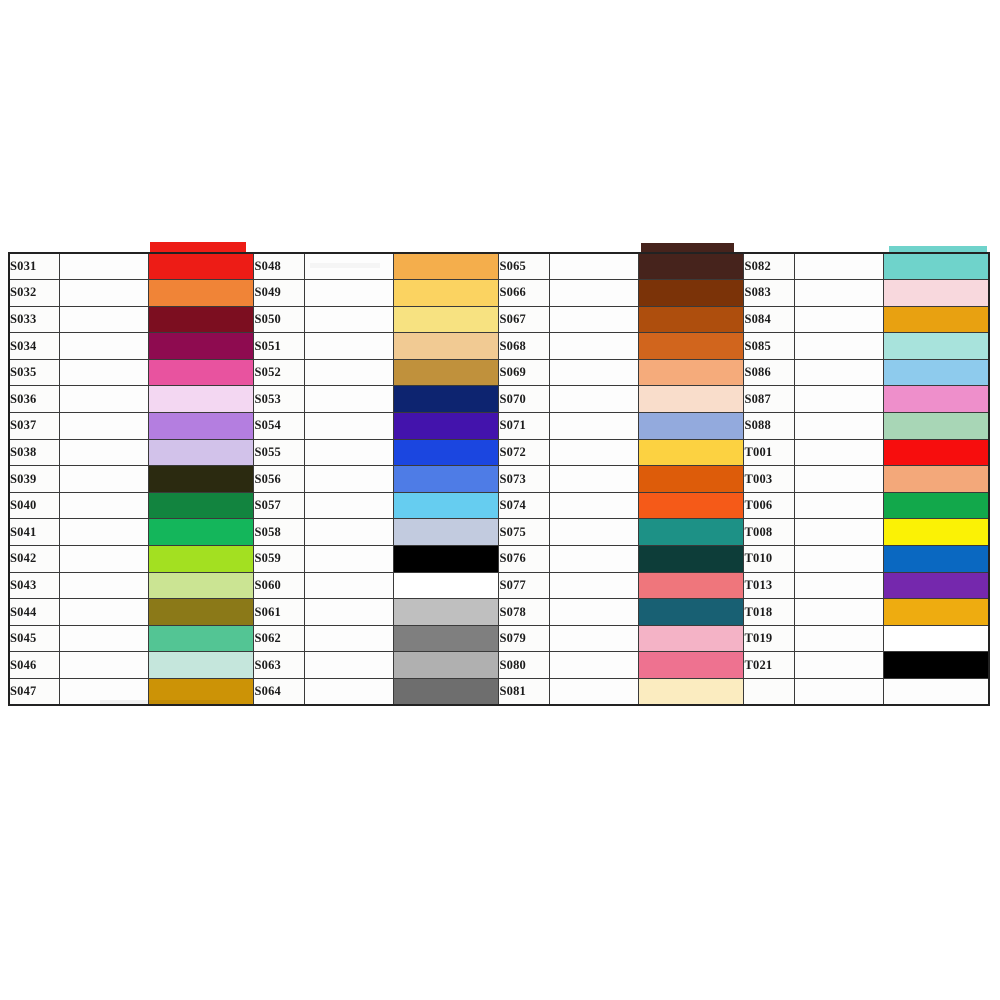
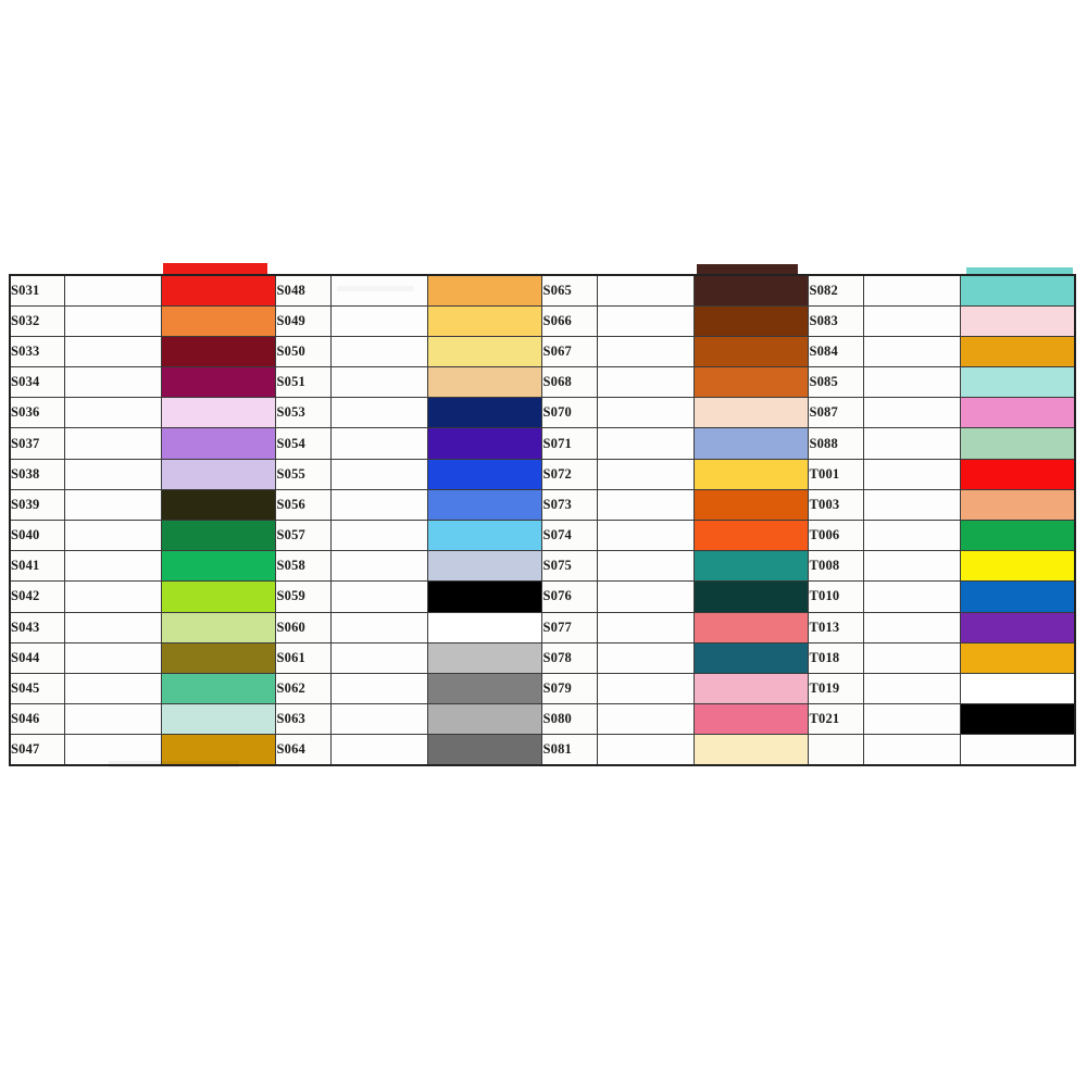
  S031			S048			S065			S082
  S032			S049			S066			S083
  S033			S050			S067			S084
  S034			S051			S068			S085
- S035			S052			S069			S086
  S036			S053			S070			S087
  S037			S054			S071			S088
  S038			S055			S072			T001
  S039			S056			S073			T003
  S040			S057			S074			T006
  S041			S058			S075			T008
  S042			S059			S076			T010
  S043			S060			S077			T013
  S044			S061			S078			T018
  S045			S062			S079			T019
  S046			S063			S080			T021
  S047			S064			S081
